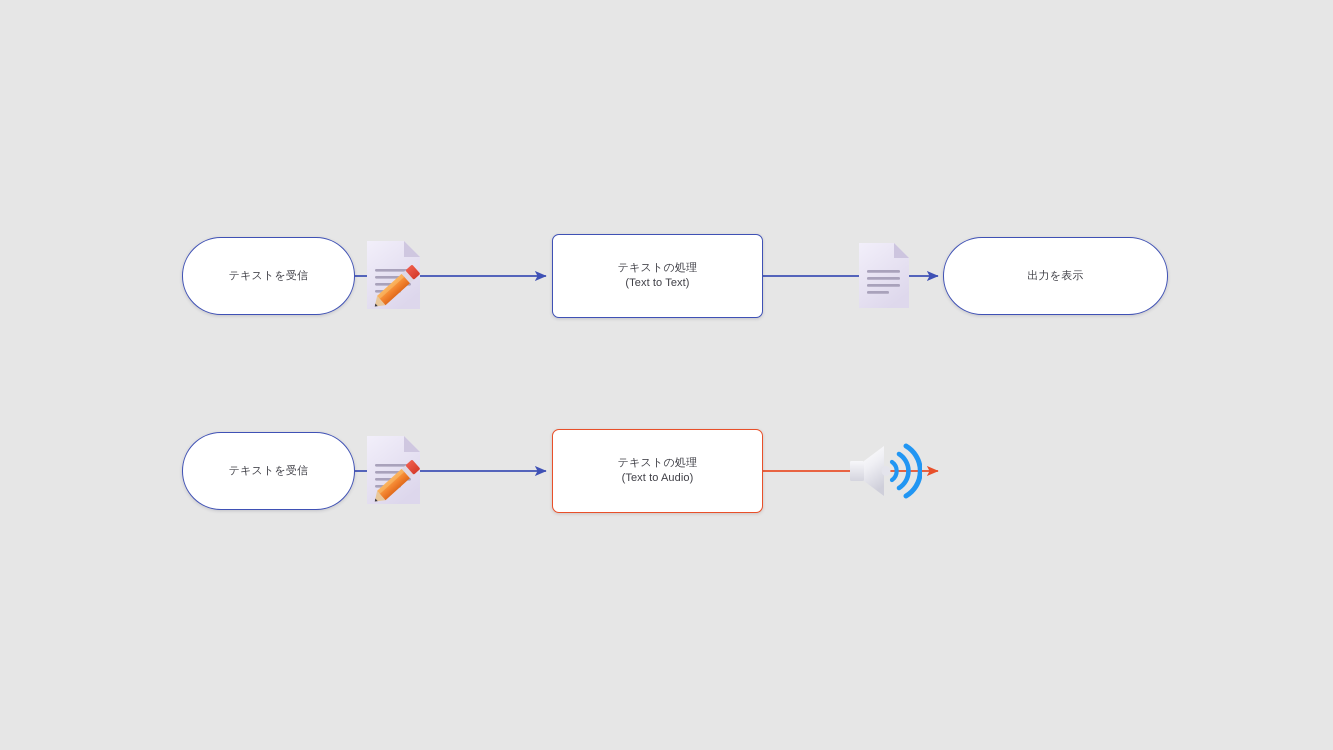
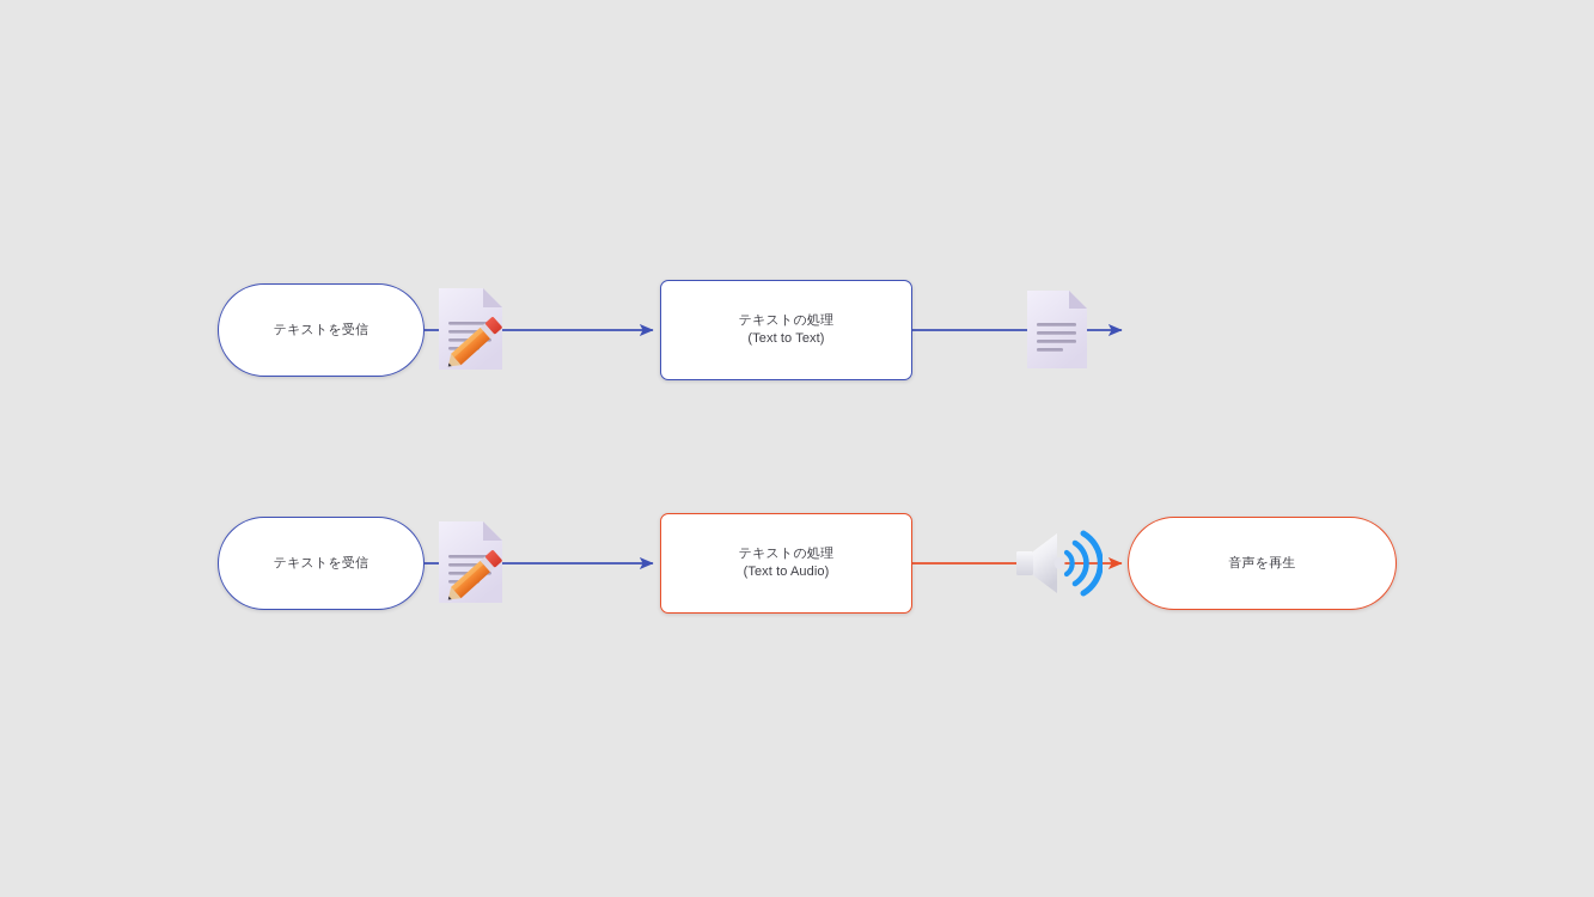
  テキストを受信
  テキストの処理
  (Text to Text)
- 出力を表示
  テキストを受信
  テキストの処理
  (Text to Audio)
+ 音声を再生
